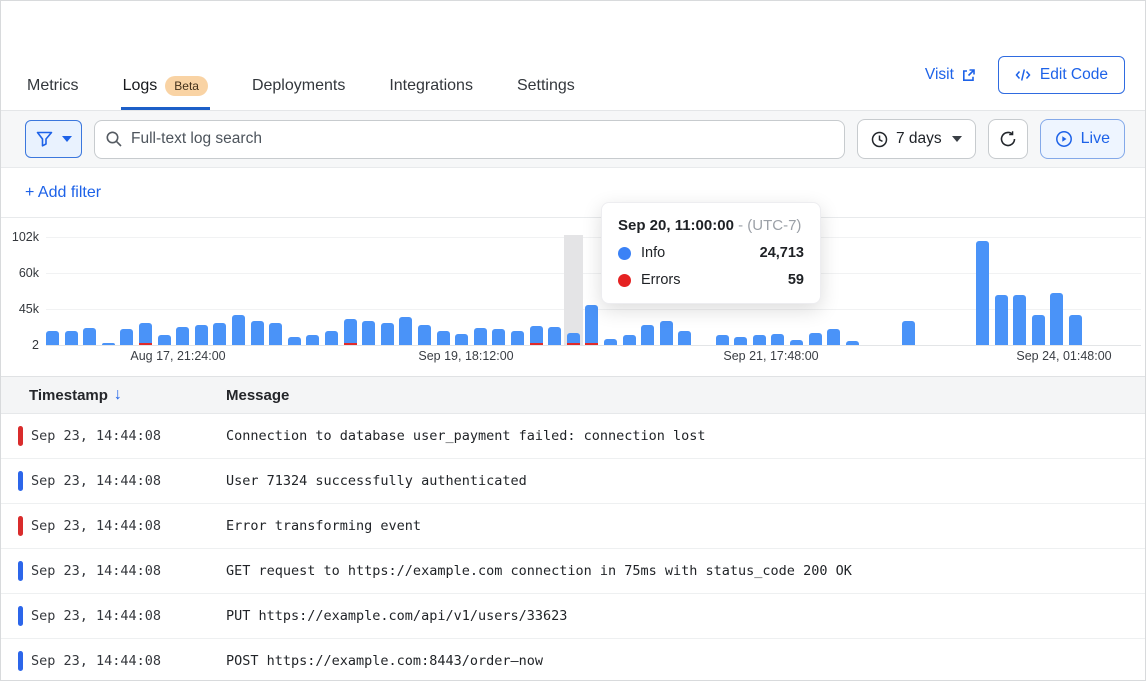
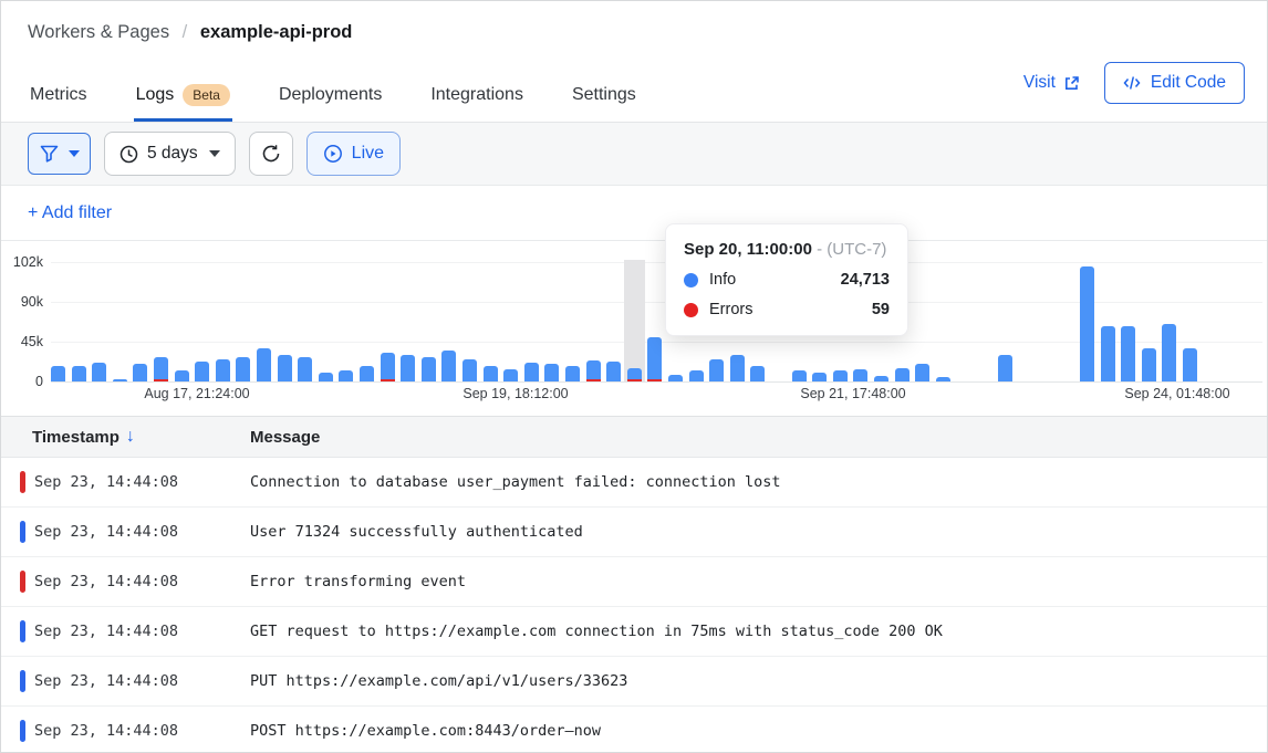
+ Workers & Pages / example-api-prod
  Metrics
  Logs
  Beta
  Deployments
  Integrations
  Settings
  Visit
  Edit Code
- Full-text log search
- 7 days
+ 5 days
  Live
  + Add filter
  102k
- 60k
+ 90k
  45k
- 2
+ 0
  Aug 17, 21:24:00
  Sep 19, 18:12:00
  Sep 21, 17:48:00
  Sep 24, 01:48:00
  Sep 20, 11:00:00 - (UTC-7)
  Info
  24,713
  Errors
  59
  Timestamp
  ↓
  Message
  Sep 23, 14:44:08
  Connection to database user_payment failed: connection lost
  Sep 23, 14:44:08
  User 71324 successfully authenticated
  Sep 23, 14:44:08
  Error transforming event
  Sep 23, 14:44:08
  GET request to https://example.com connection in 75ms with status_code 200 OK
  Sep 23, 14:44:08
  PUT https://example.com/api/v1/users/33623
  Sep 23, 14:44:08
  POST https://example.com:8443/order—now
